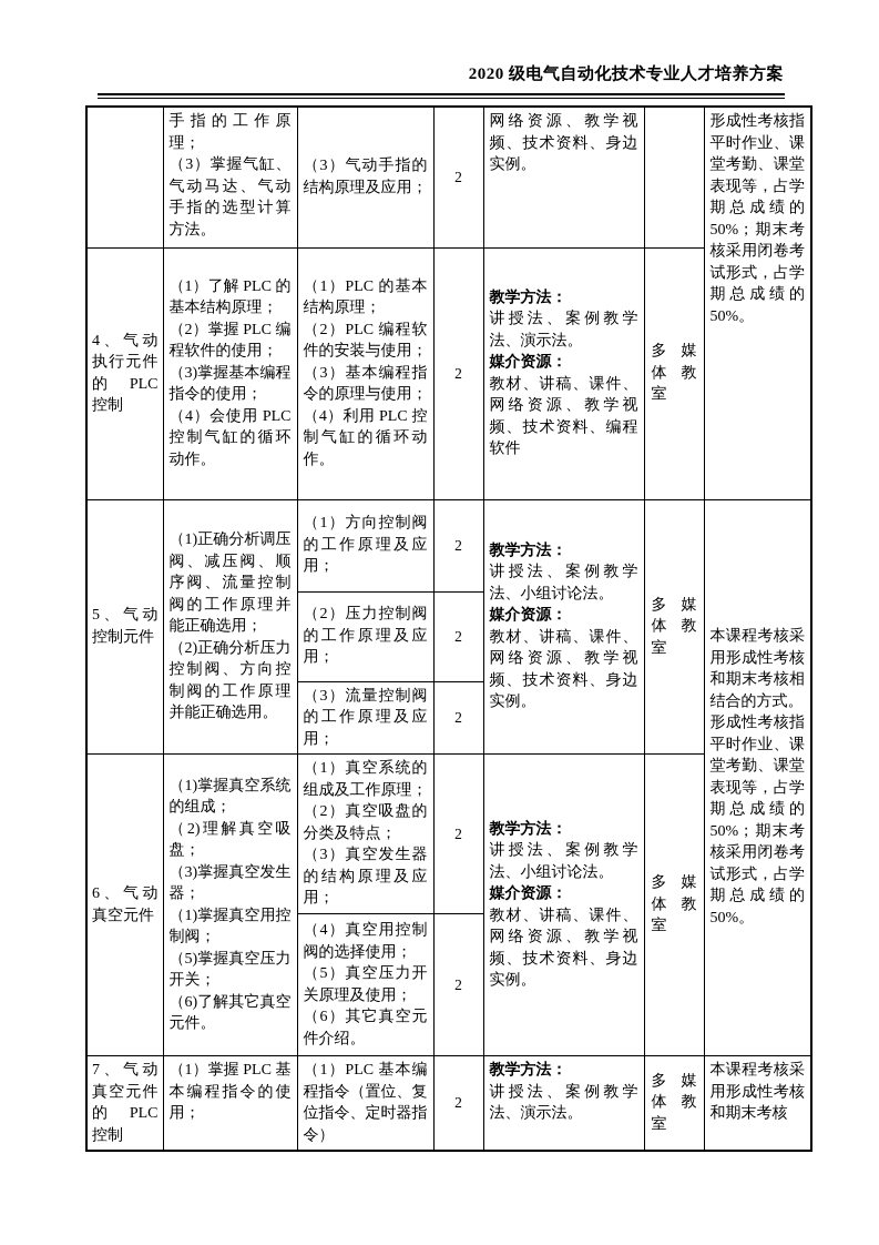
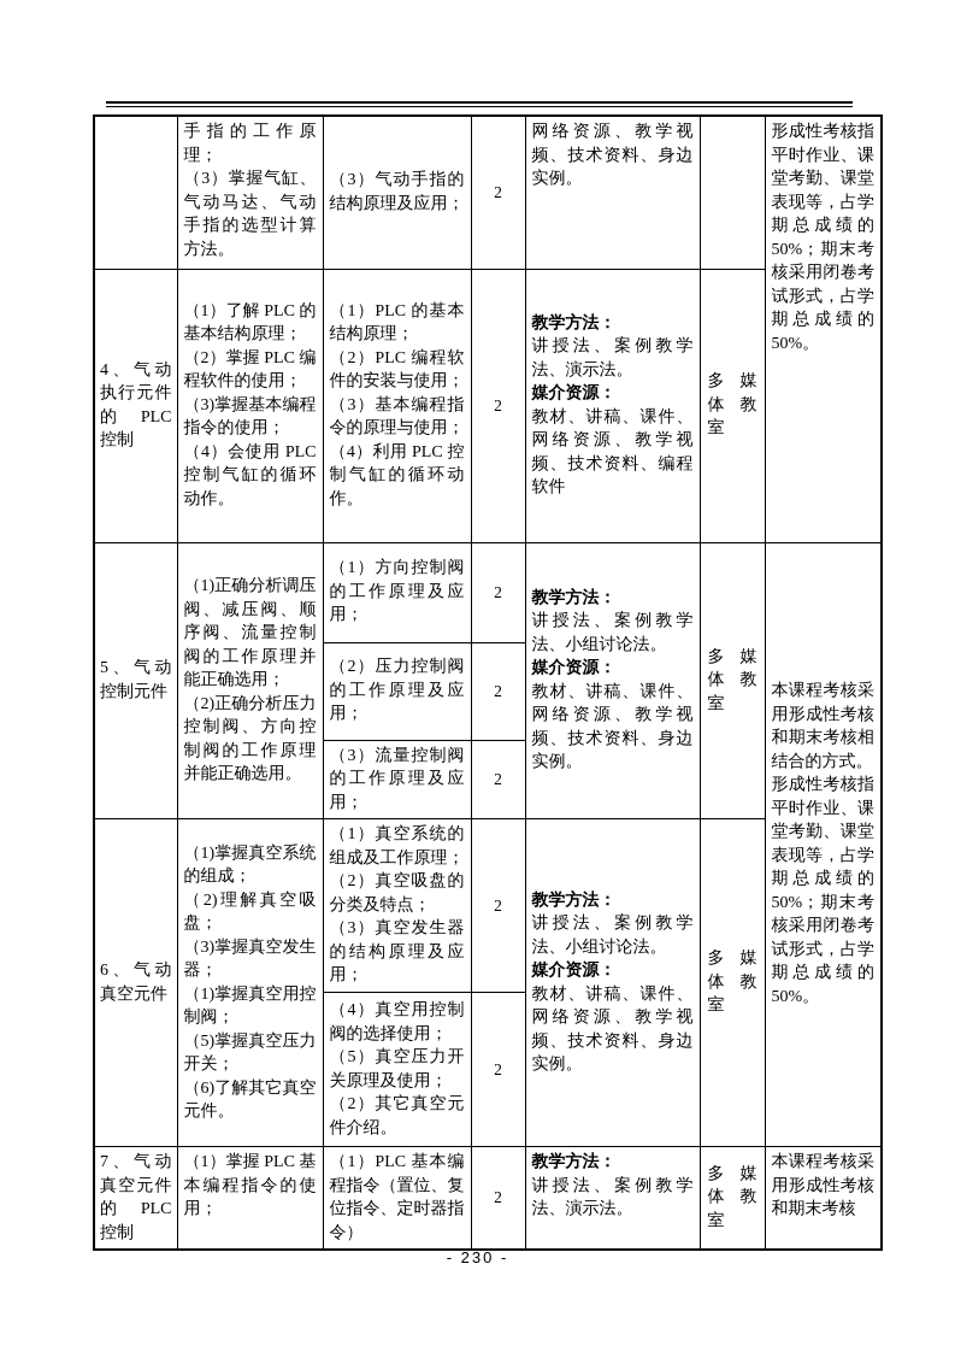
- 2020 级电气自动化技术专业人才培养方案
  	手指的工作原理； （3）掌握气缸、气动马达、气动手指的选型计算方法。	（3）气动手指的结构原理及应用；	2	网络资源、教学视频、技术资料、身边实例。		形成性考核指平时作业、课堂考勤、课堂表现等，占学期总成绩的50%；期末考核采用闭卷考试形式，占学期总成绩的50%。
  4、气动执行元件的 PLC 控制	（1）了解 PLC 的基本结构原理； （2）掌握 PLC 编程软件的使用； （3)掌握基本编程指令的使用； （4）会使用 PLC 控制气缸的循环动作。	（1）PLC 的基本结构原理； （2）PLC 编程软件的安装与使用； （3）基本编程指令的原理与使用； （4）利用 PLC 控制气缸的循环动作。	2	教学方法： 讲授法、案例教学法、演示法。 媒介资源： 教材、讲稿、课件、网络资源、教学视频、技术资料、编程软件	多媒体教室
  5、气动控制元件	（1)正确分析调压阀、减压阀、顺序阀、流量控制阀的工作原理并能正确选用； （2)正确分析压力控制阀、方向控制阀的工作原理并能正确选用。	（1）方向控制阀的工作原理及应用；	2	教学方法： 讲授法、案例教学法、小组讨论法。 媒介资源： 教材、讲稿、课件、网络资源、教学视频、技术资料、身边实例。	多媒体教室	本课程考核采用形成性考核和期末考核相结合的方式。 形成性考核指平时作业、课堂考勤、课堂表现等，占学期总成绩的50%；期末考核采用闭卷考试形式，占学期总成绩的50%。
  （2）压力控制阀的工作原理及应用；	2
  （3）流量控制阀的工作原理及应用；	2
  6、气动真空元件	（1)掌握真空系统的组成； （2)理解真空吸盘； （3)掌握真空发生器； （1)掌握真空用控制阀； （5)掌握真空压力开关； （6)了解其它真空元件。	（1）真空系统的组成及工作原理； （2）真空吸盘的分类及特点； （3）真空发生器的结构原理及应用；	2	教学方法： 讲授法、案例教学法、小组讨论法。 媒介资源： 教材、讲稿、课件、网络资源、教学视频、技术资料、身边实例。	多媒体教室
- （4）真空用控制阀的选择使用； （5）真空压力开关原理及使用； （6）其它真空元件介绍。	2
+ （4）真空用控制阀的选择使用； （5）真空压力开关原理及使用； （2）其它真空元件介绍。	2
  7、气动真空元件的 PLC 控制	（1）掌握 PLC 基本编程指令的使用；	（1）PLC 基本编程指令（置位、复位指令、定时器指令）	2	教学方法： 讲授法、案例教学法、演示法。	多媒体教室	本课程考核采用形成性考核和期末考核
+ - 230 -
